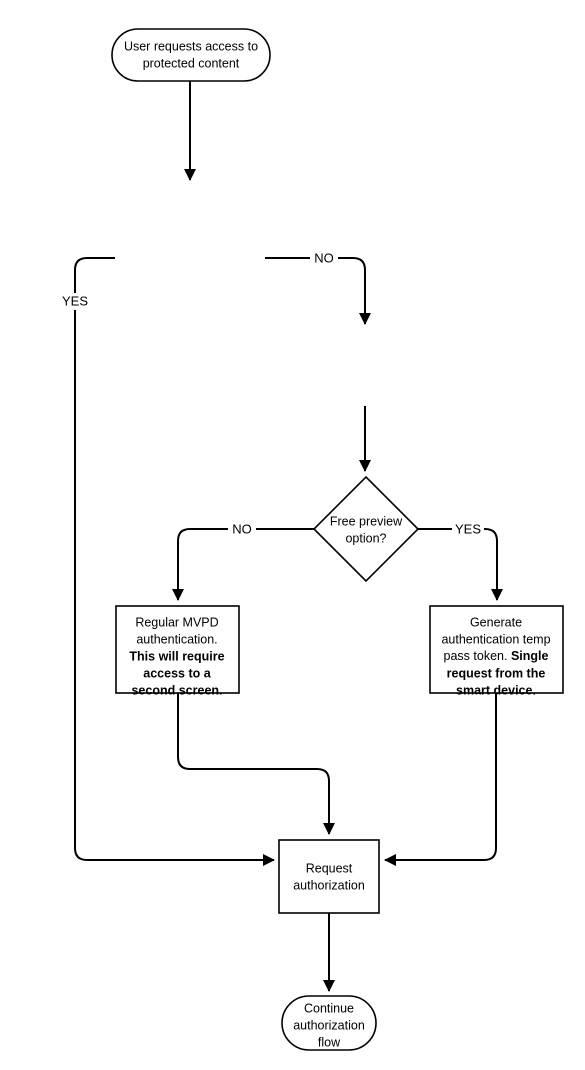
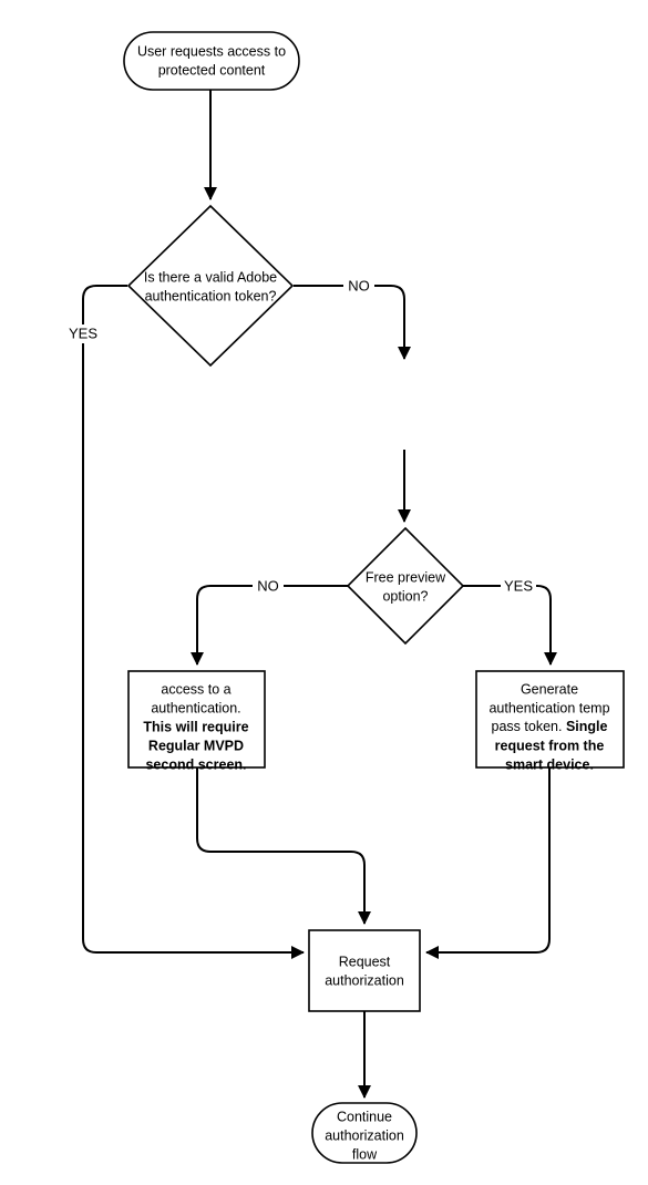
  YES
  NO
  NO
  YES
  User requests access to
  protected content
+ Is there a valid Adobe
+ authentication token?
  Free preview
  option?
- Regular MVPD
+ access to a
  authentication.
  This will require
- access to a
+ Regular MVPD
  second screen.
  Generate
  authentication temp
  pass token. Single
  request from the
  smart device.
  Request
  authorization
  Continue
  authorization
  flow
